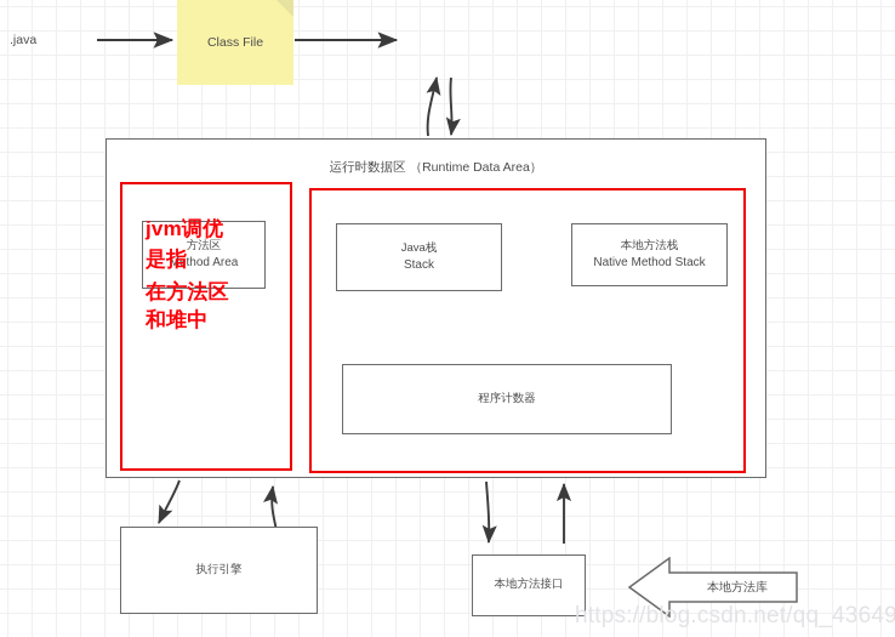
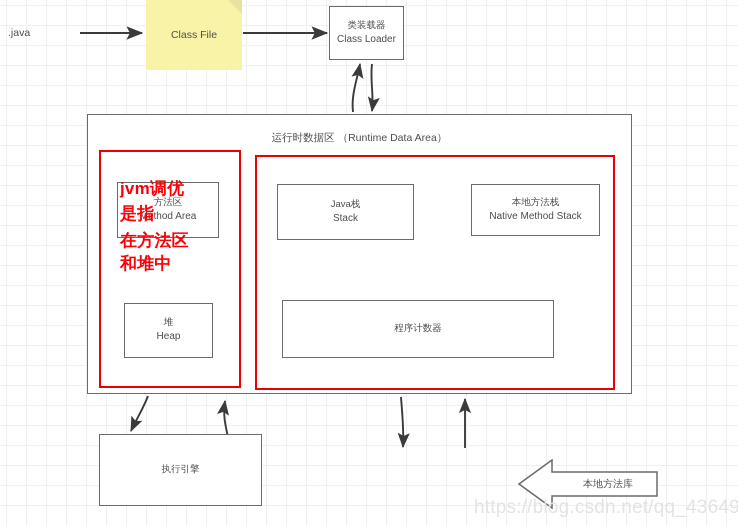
  .java
  Class File
+ 类装载器
+ Class Loader
  运行时数据区 （Runtime Data Area）
  方法区
  Method Area
+ 堆
+ Heap
  Java栈
  Stack
  本地方法栈
  Native Method Stack
  程序计数器
  jvm调优
  是指
  在方法区
  和堆中
  执行引擎
- 本地方法接口
  本地方法库
  https://blog.csdn.net/qq_43649
